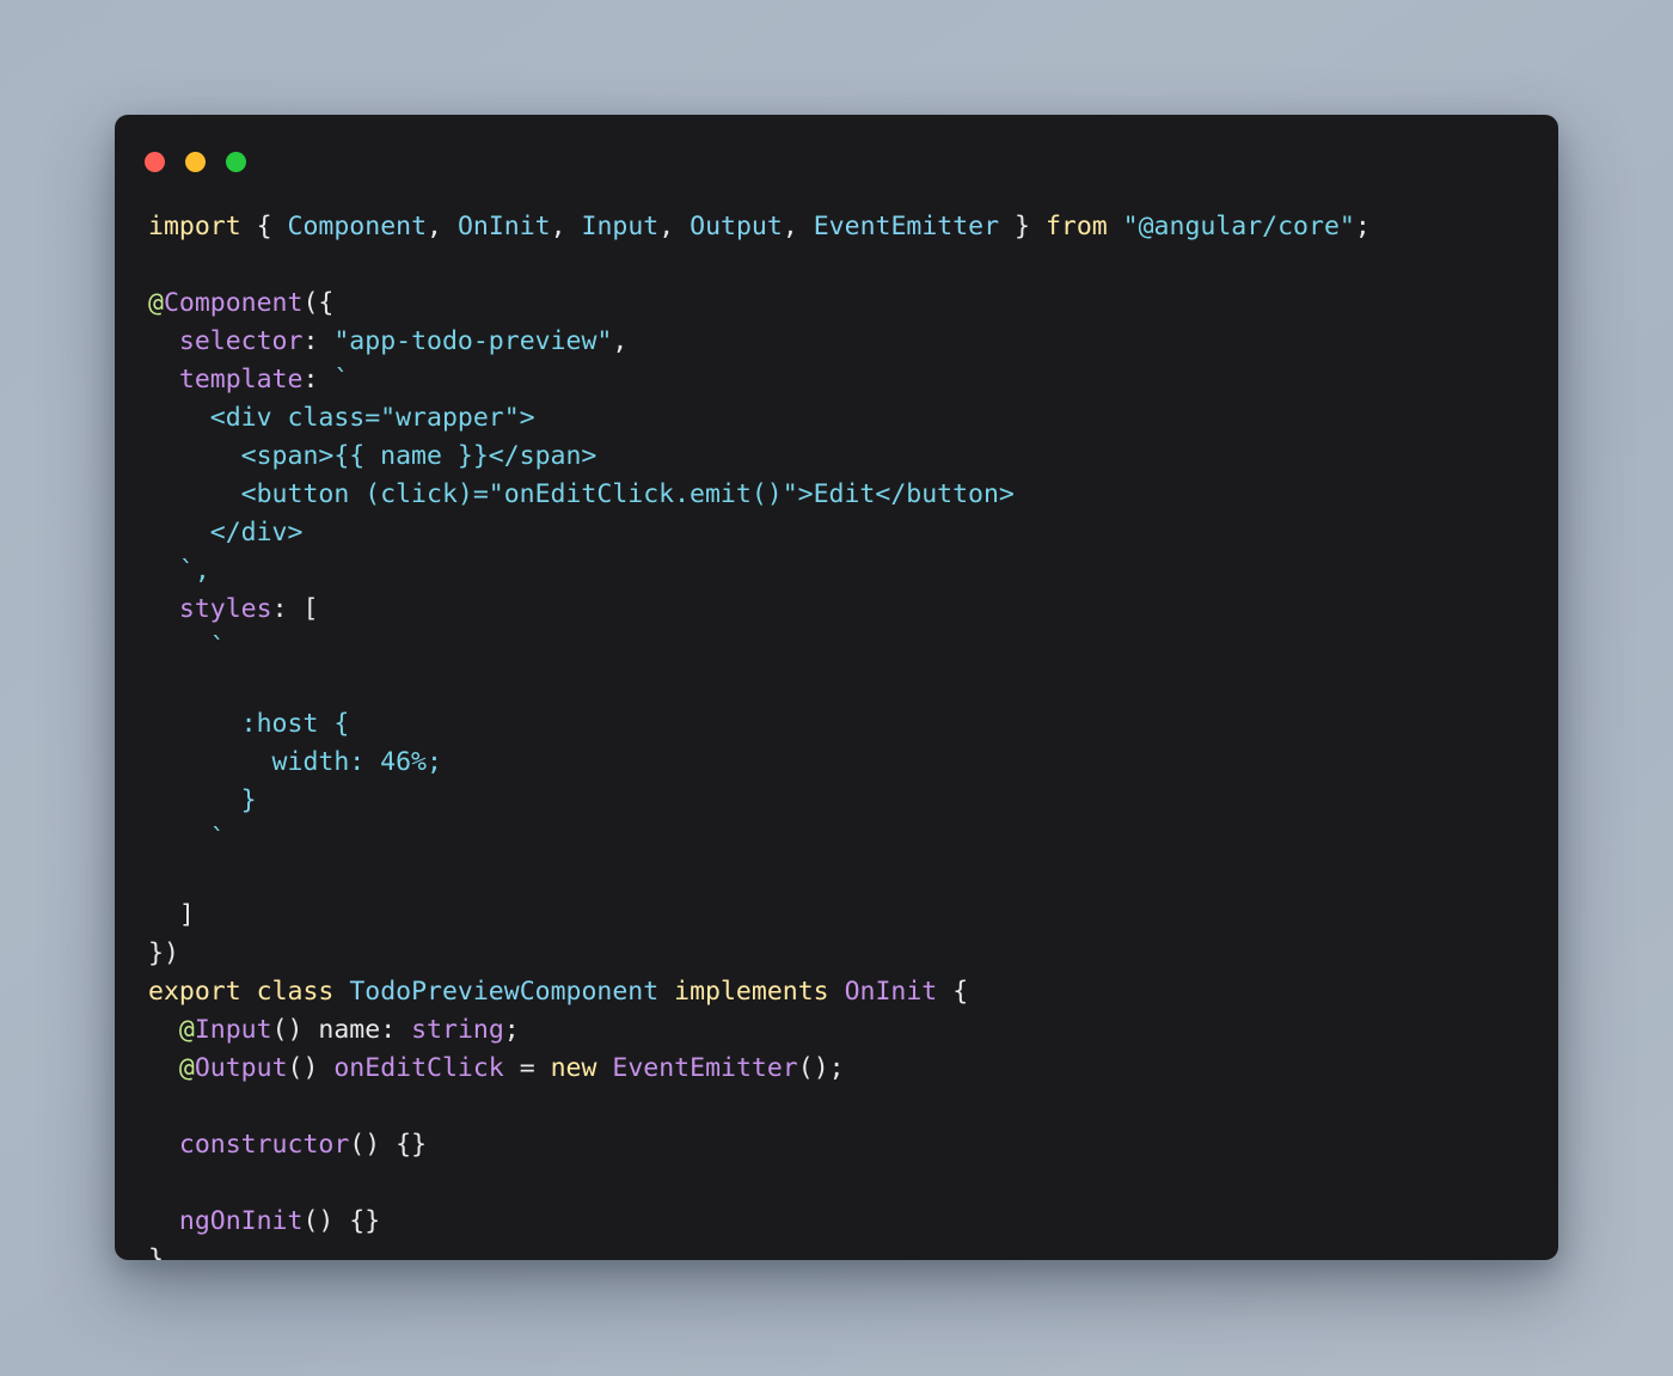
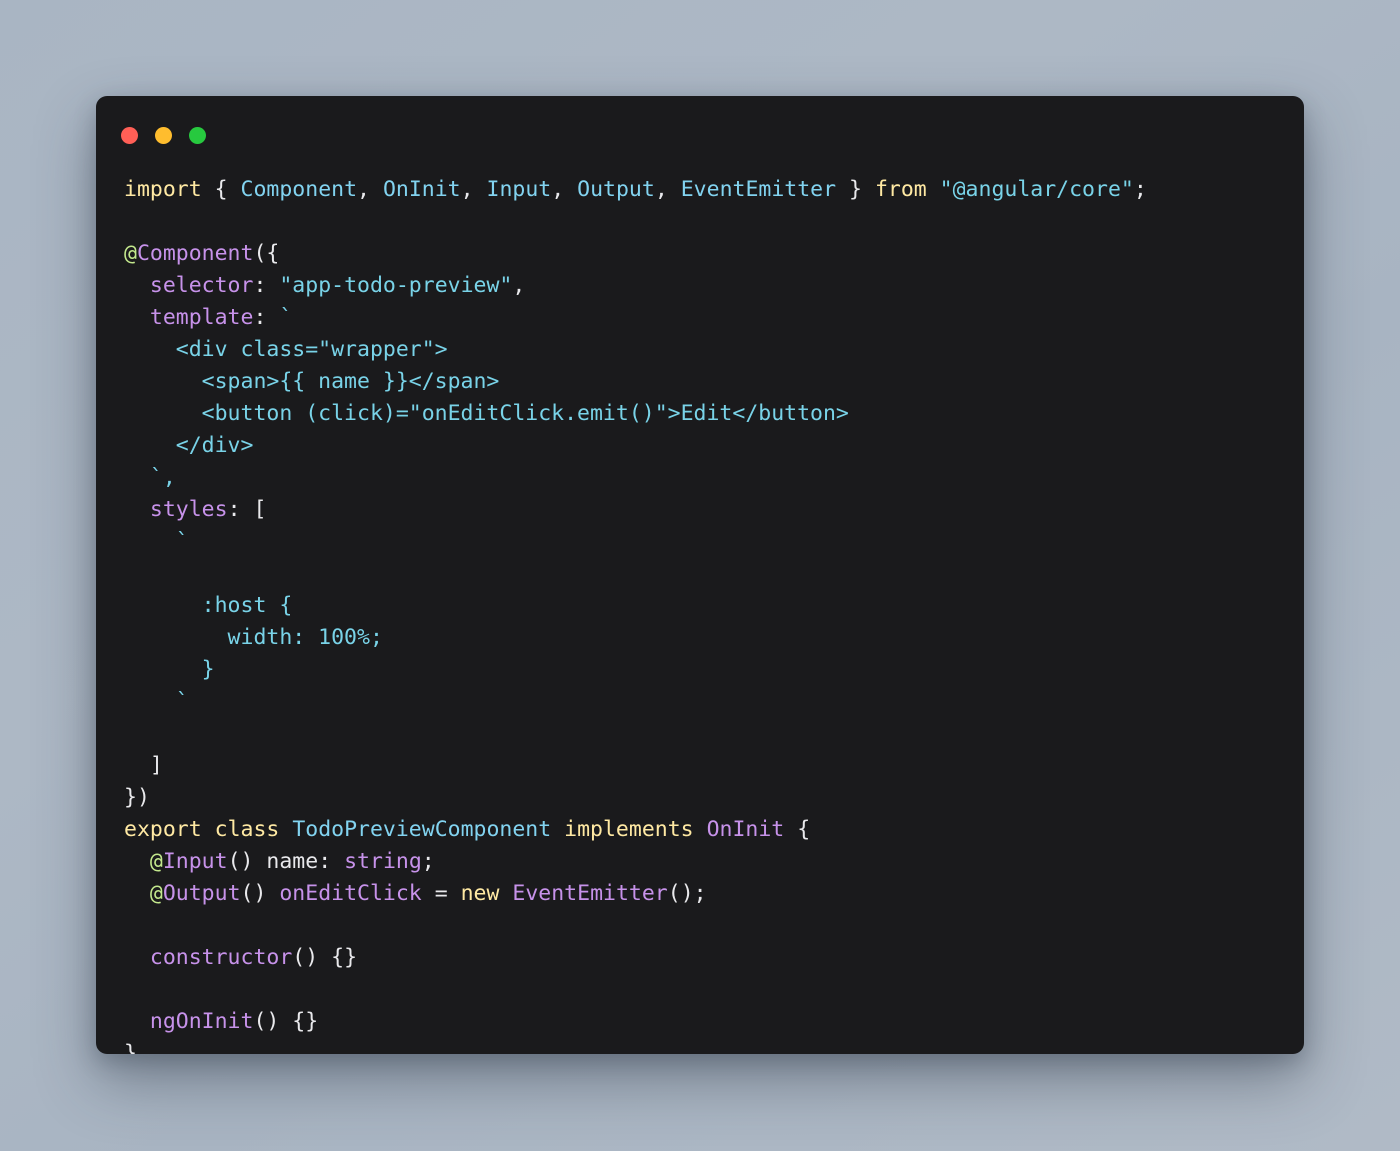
- import { Component, OnInit, Input, Output, EventEmitter } from "@angular/core"; @Component({ selector: "app-todo-preview", template: ` <div class="wrapper"> <span>{{ name }}</span> <button (click)="onEditClick.emit()">Edit</button> </div> `, styles: [ ` :host { width: 46%; } ` ] }) export class TodoPreviewComponent implements OnInit { @Input() name: string; @Output() onEditClick = new EventEmitter(); constructor() {} ngOnInit() {} }
+ import { Component, OnInit, Input, Output, EventEmitter } from "@angular/core"; @Component({ selector: "app-todo-preview", template: ` <div class="wrapper"> <span>{{ name }}</span> <button (click)="onEditClick.emit()">Edit</button> </div> `, styles: [ ` :host { width: 100%; } ` ] }) export class TodoPreviewComponent implements OnInit { @Input() name: string; @Output() onEditClick = new EventEmitter(); constructor() {} ngOnInit() {} }
